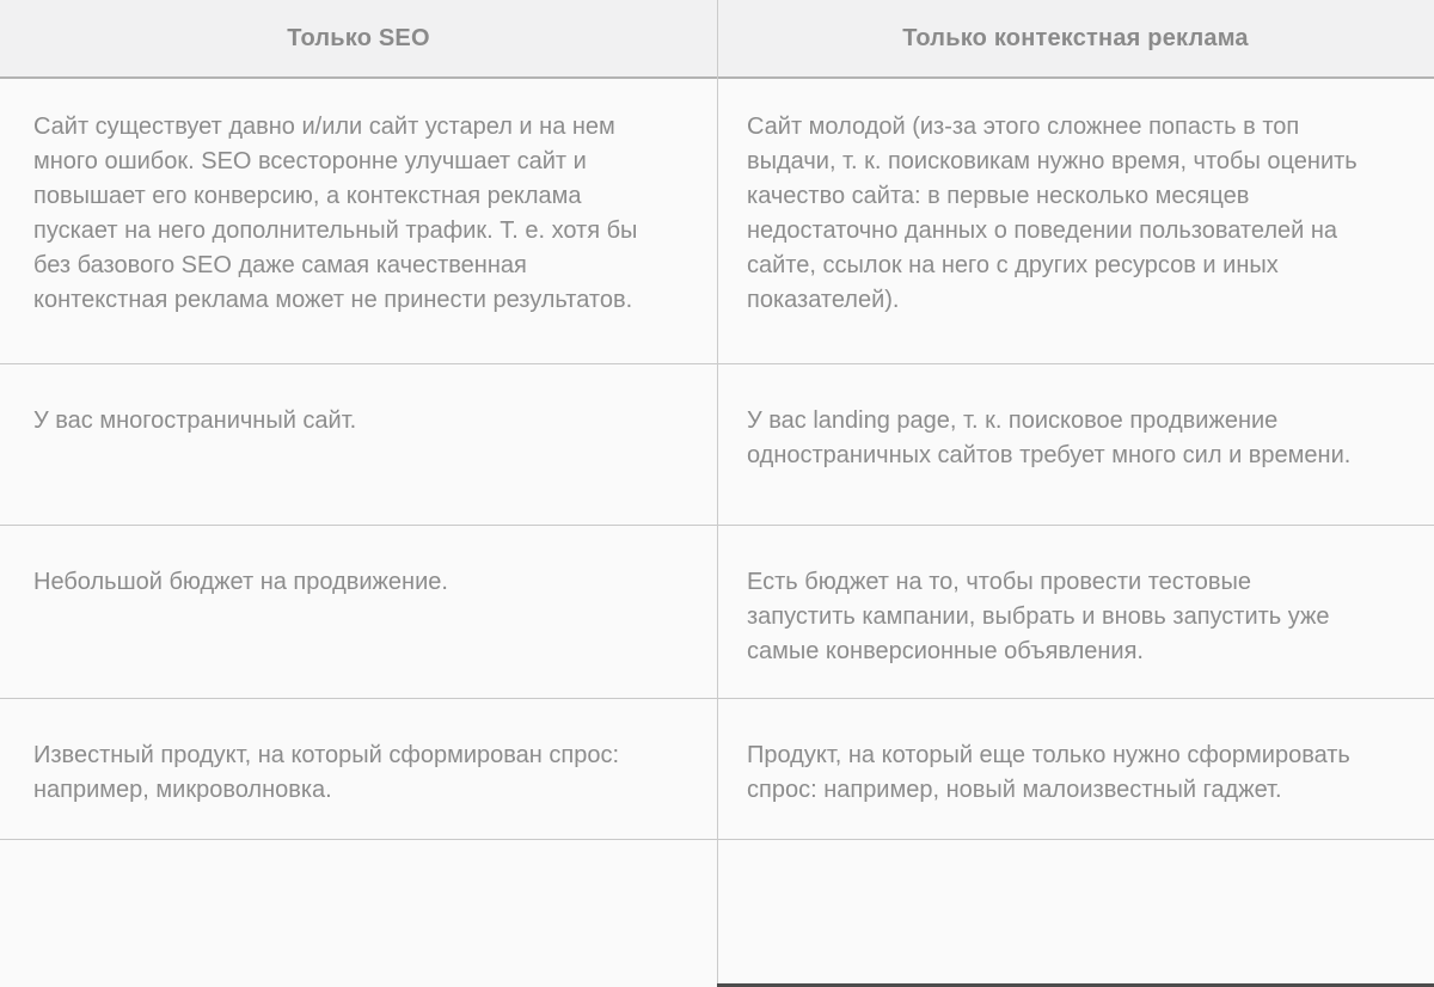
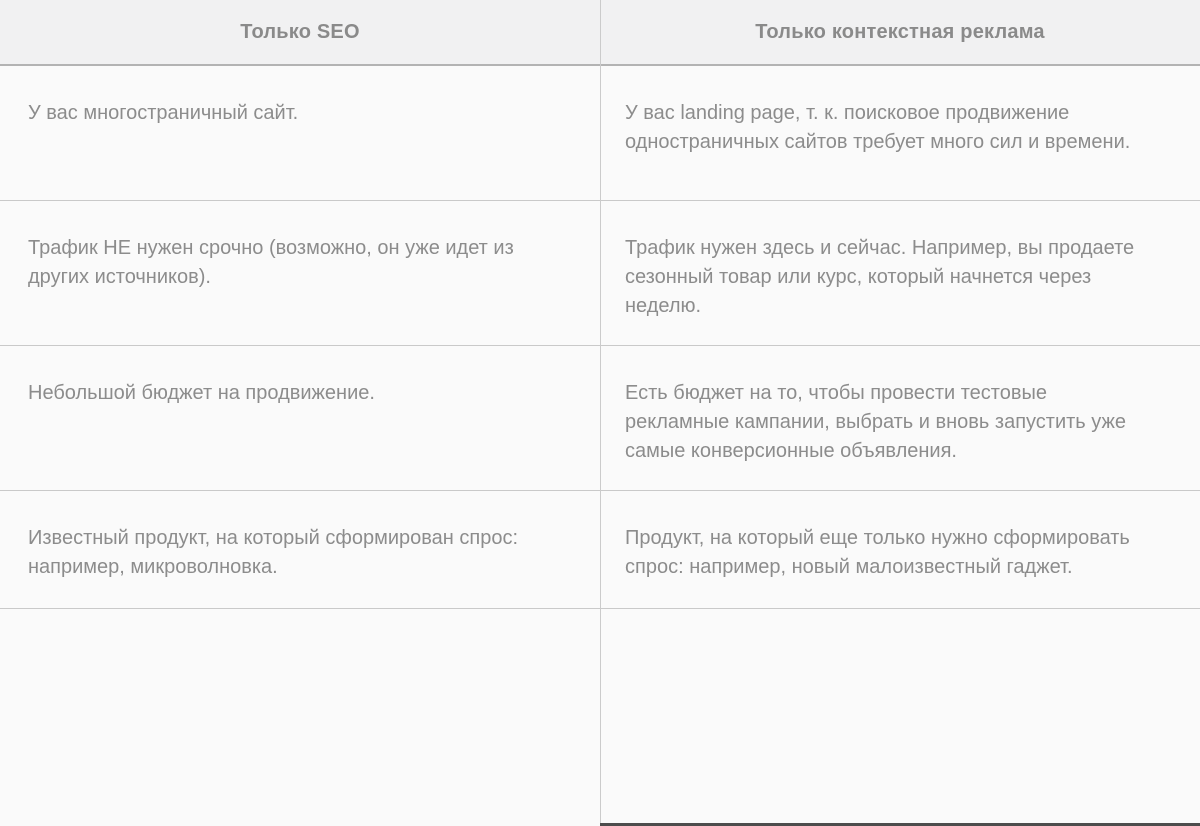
  Только SEO
  Только контекстная реклама
- Сайт существует давно и/или сайт устарел и на нем много ошибок. SEO всесторонне улучшает сайт и повышает его конверсию, а контекстная реклама пускает на него дополнительный трафик. Т. е. хотя бы без базового SEO даже самая качественная контекстная реклама может не принести результатов.
- Сайт молодой (из-за этого сложнее попасть в топ выдачи, т. к. поисковикам нужно время, чтобы оценить качество сайта: в первые несколько месяцев недостаточно данных о поведении пользователей на сайте, ссылок на него с других ресурсов и иных показателей).
  У вас многостраничный сайт.
  У вас landing page, т. к. поисковое продвижение одностраничных сайтов требует много сил и времени.
+ Трафик НЕ нужен срочно (возможно, он уже идет из других источников).
+ Трафик нужен здесь и сейчас. Например, вы продаете сезонный товар или курс, который начнется через неделю.
  Небольшой бюджет на продвижение.
- Есть бюджет на то, чтобы провести тестовые запустить кампании, выбрать и вновь запустить уже самые конверсионные объявления.
+ Есть бюджет на то, чтобы провести тестовые рекламные кампании, выбрать и вновь запустить уже самые конверсионные объявления.
  Известный продукт, на который сформирован спрос: например, микроволновка.
  Продукт, на который еще только нужно сформировать спрос: например, новый малоизвестный гаджет.
